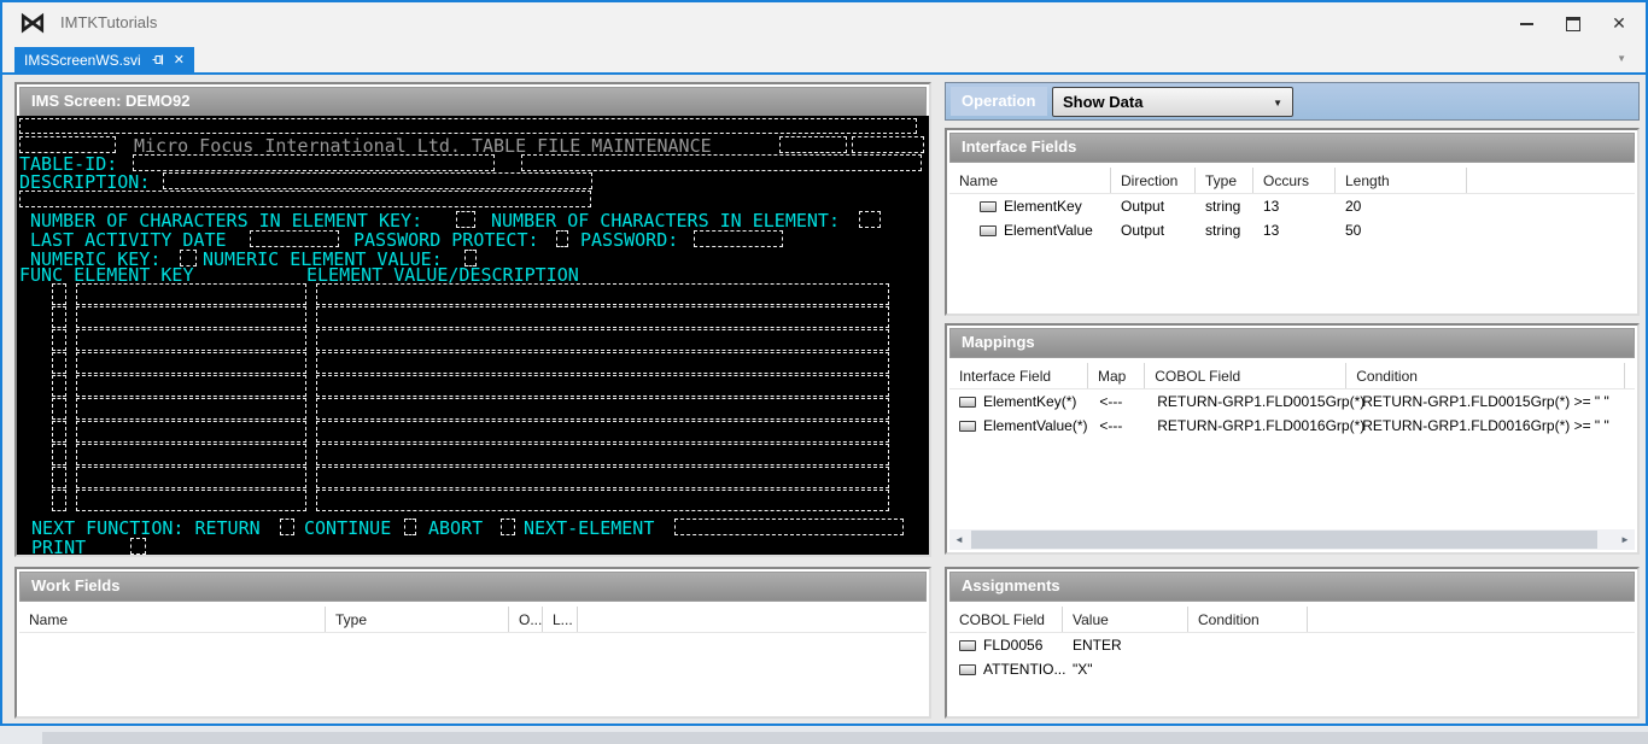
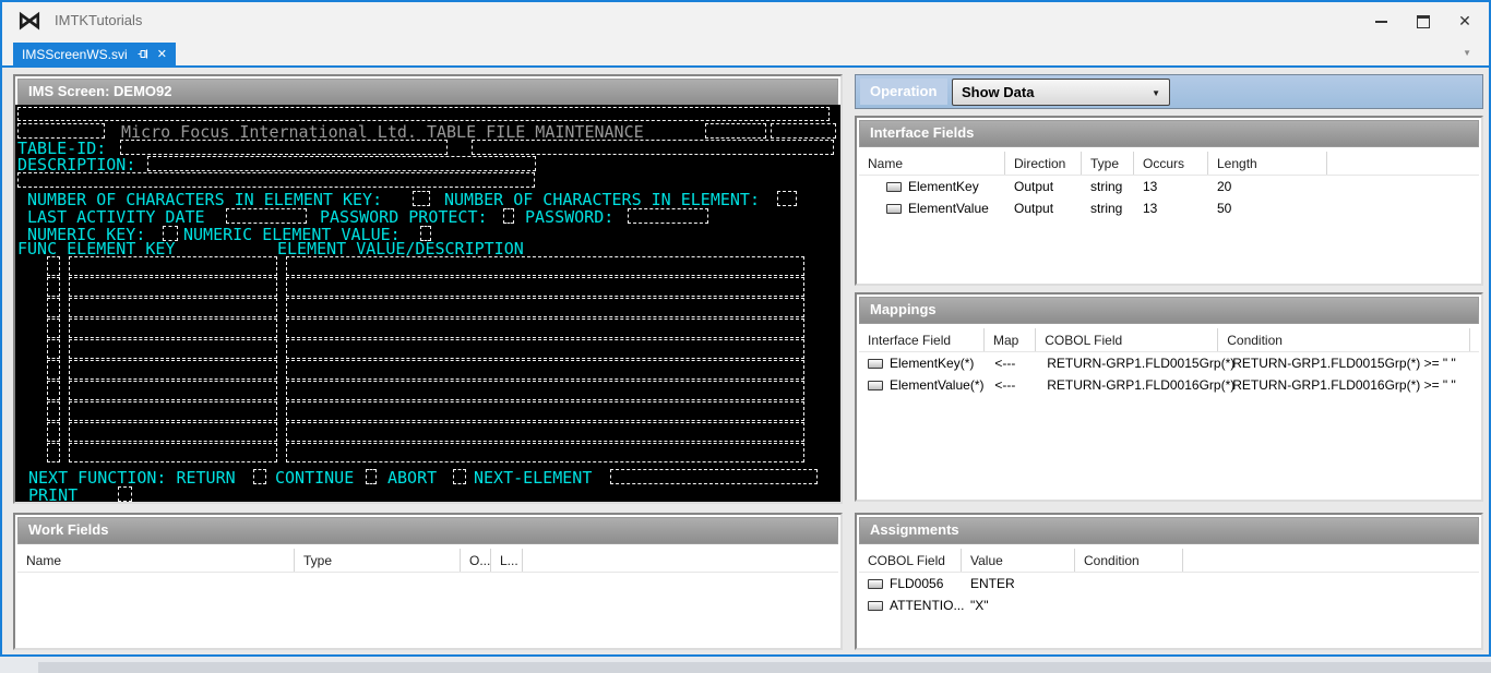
  ⋈
  IMTKTutorials
  ✕
  IMSScreenWS.svi
  ✕
  ▼
  IMS Screen: DEMO92
  Micro Focus International Ltd. TABLE FILE MAINTENANCE
  TABLE-ID:
  DESCRIPTION:
  NUMBER OF CHARACTERS IN ELEMENT KEY:
  NUMBER OF CHARACTERS IN ELEMENT:
  LAST ACTIVITY DATE
  PASSWORD PROTECT:
  PASSWORD:
  NUMERIC KEY:
  NUMERIC ELEMENT VALUE:
  FUNC ELEMENT KEY
  ELEMENT VALUE/DESCRIPTION
  NEXT FUNCTION: RETURN
  CONTINUE
  ABORT
  NEXT-ELEMENT
  PRINT
  Work Fields
  Name
  Type
  O...
  L...
  Operation
  Show Data
  ▼
  Interface Fields
  Name
  Direction
  Type
  Occurs
  Length
  ElementKey
  Output
  string
  13
  20
  ElementValue
  Output
  string
  13
  50
  Mappings
  Interface Field
  Map
  COBOL Field
  Condition
  ElementKey(*)
  <---
  RETURN-GRP1.FLD0015Grp(
  RETURN-GRP1.FLD0015Grp(*) >= " "
  ElementValue(*)
  <---
  RETURN-GRP1.FLD0016Grp(
  RETURN-GRP1.FLD0016Grp(*) >= " "
- ◄
- ►
  Assignments
  COBOL Field
  Value
  Condition
  FLD0056
  ENTER
  ATTENTIO...
  "X"
